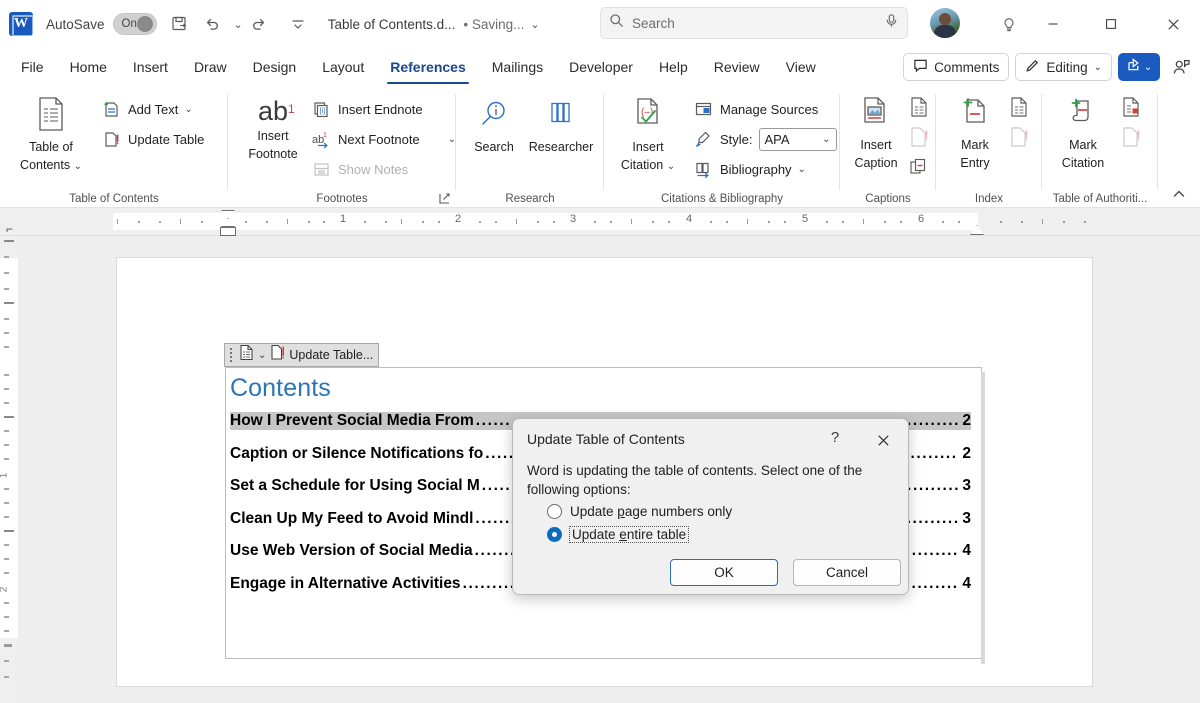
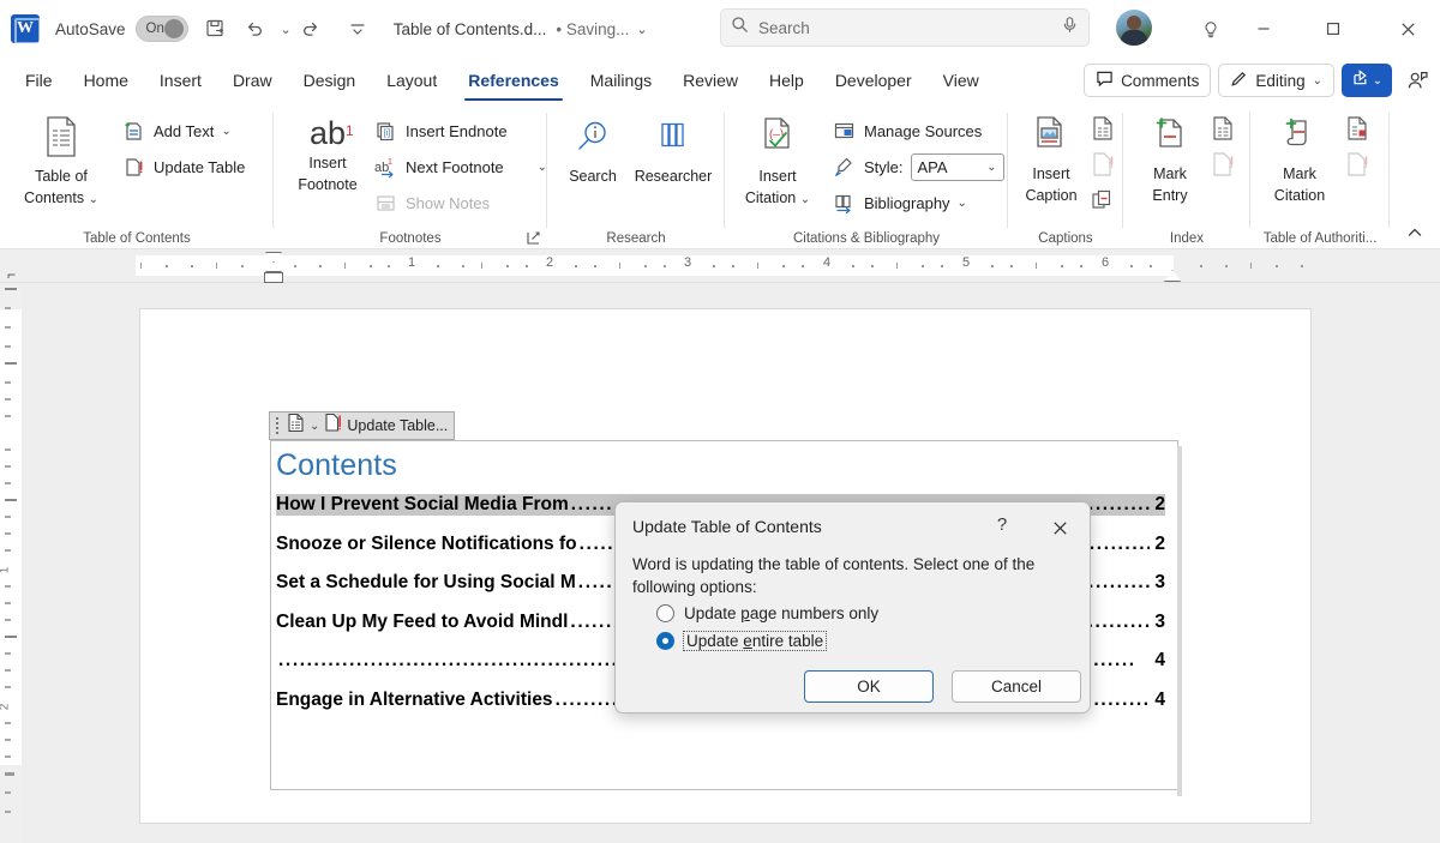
  W
  AutoSave
  On
  ⌄
  Table of Contents.d...
  • Saving...
  ⌄
  Search
  File
  Home
  Insert
  Draw
  Design
  Layout
  References
  Mailings
- Developer
+ Review
  Help
- Review
+ Developer
  View
  Comments
  Editing
  ⌄
  ⌄
  Table of
  Contents ⌄
  Add Text
  ⌄
  Update Table
  Table of Contents
  ab
  1
  Insert
  Footnote
  Insert Endnote
  ab
  Next Footnote
  ⌄
  Show Notes
  Footnotes
  Search
  Researcher
  Research
  (–)
  Insert
  Citation ⌄
  Manage Sources
  Style:
  APA
  ⌄
  Bibliography
  ⌄
  Citations & Bibliography
  Insert
  Caption
  Captions
  Mark
  Entry
  Index
  Mark
  Citation
  Table of Authoriti...
  ⌐
  1
  2
  3
  4
  5
  6
  ⌄
  Update Table...
  Contents
  How I Prevent Social Media From
  2
- Caption or Silence Notifications fo
+ Snooze or Silence Notifications fo
  2
  Set a Schedule for Using Social M
  3
  Clean Up My Feed to Avoid Mindl
  3
- Use Web Version of Social Media
  4
  Engage in Alternative Activities
  4
  Update Table of Contents
  ?
  Word is updating the table of contents. Select one of the following options:
  Update page numbers only
  Update entire table
  OK
  Cancel
